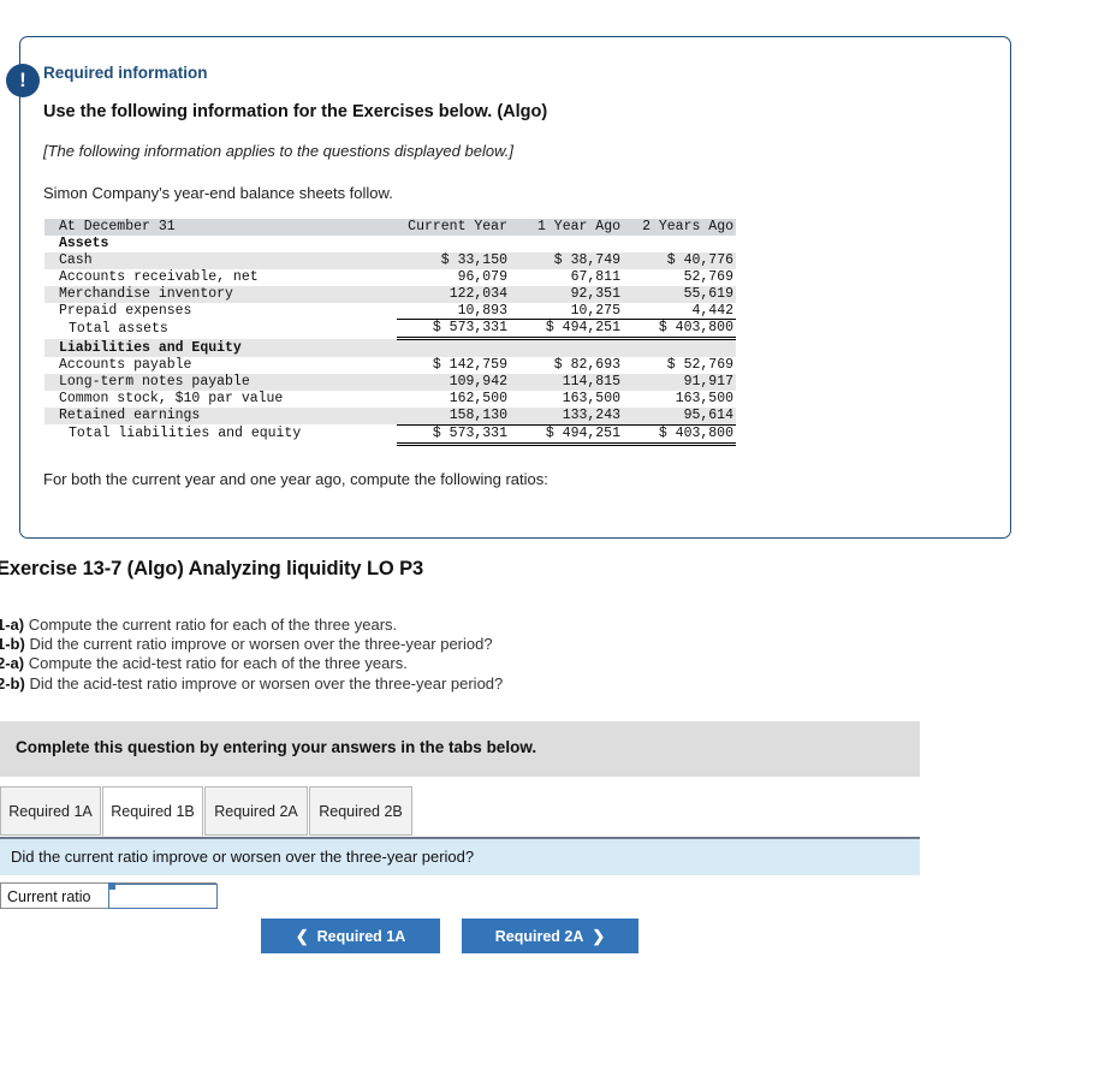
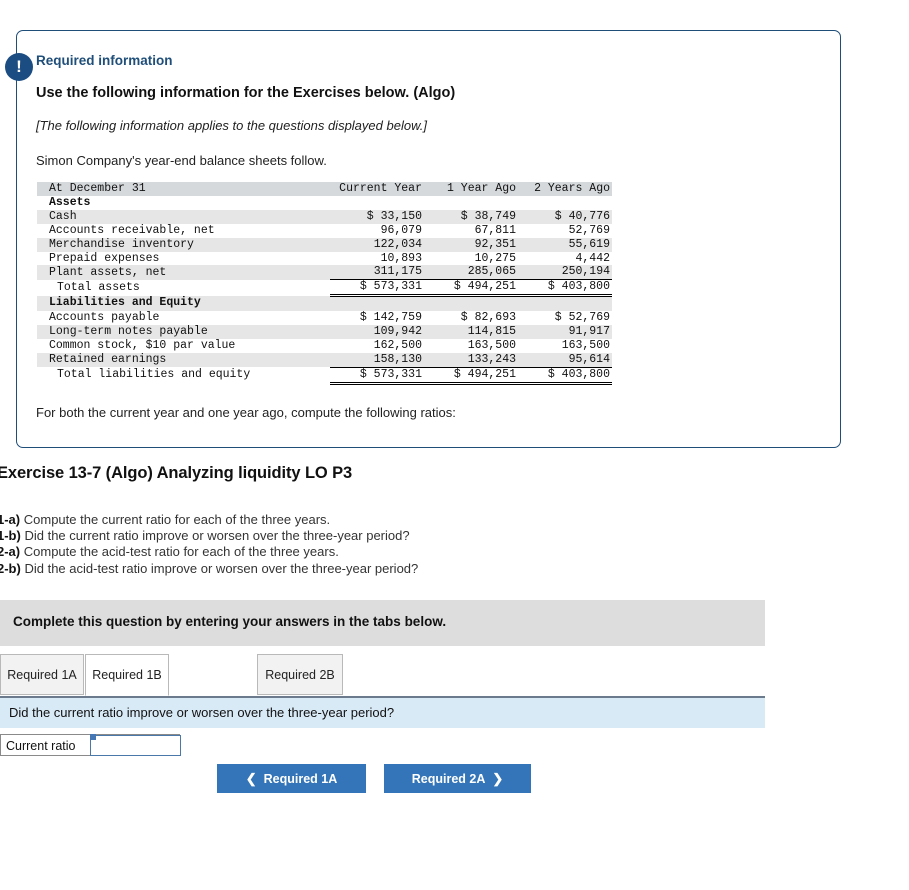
  !
  Required information
  Use the following information for the Exercises below. (Algo)
  [The following information applies to the questions displayed below.]
  Simon Company's year-end balance sheets follow.
  At December 31	Current Year	1 Year Ago	2 Years Ago
  Assets
  Cash	$ 33,150	$ 38,749	$ 40,776
  Accounts receivable, net	96,079	67,811	52,769
  Merchandise inventory	122,034	92,351	55,619
  Prepaid expenses	10,893	10,275	4,442
+ Plant assets, net	311,175	285,065	250,194
  Total assets	$ 573,331	$ 494,251	$ 403,800
  Liabilities and Equity
  Accounts payable	$ 142,759	$ 82,693	$ 52,769
  Long-term notes payable	109,942	114,815	91,917
  Common stock, $10 par value	162,500	163,500	163,500
  Retained earnings	158,130	133,243	95,614
  Total liabilities and equity	$ 573,331	$ 494,251	$ 403,800
  For both the current year and one year ago, compute the following ratios:
  Exercise 13-7 (Algo) Analyzing liquidity LO P3
  1-a) Compute the current ratio for each of the three years.
  1-b) Did the current ratio improve or worsen over the three-year period?
  2-a) Compute the acid-test ratio for each of the three years.
  2-b) Did the acid-test ratio improve or worsen over the three-year period?
  Complete this question by entering your answers in the tabs below.
  Required 1A
  Required 1B
- Required 2A
  Required 2B
  Did the current ratio improve or worsen over the three-year period?
  Current ratio
  ❮ Required 1A
  Required 2A ❯
